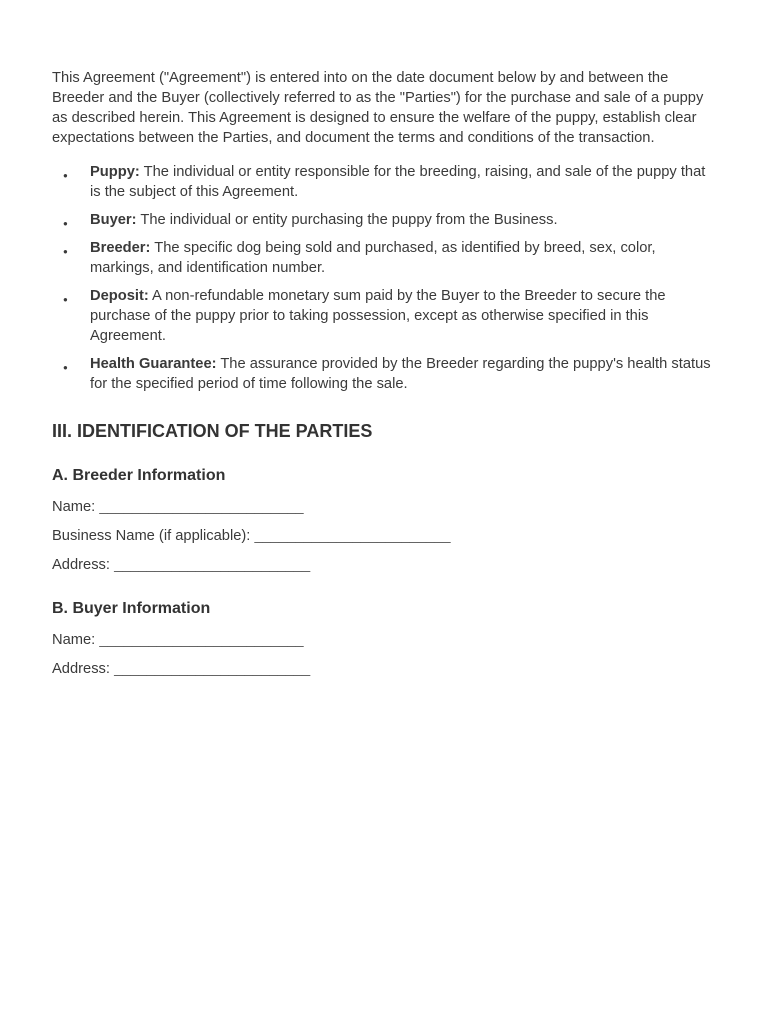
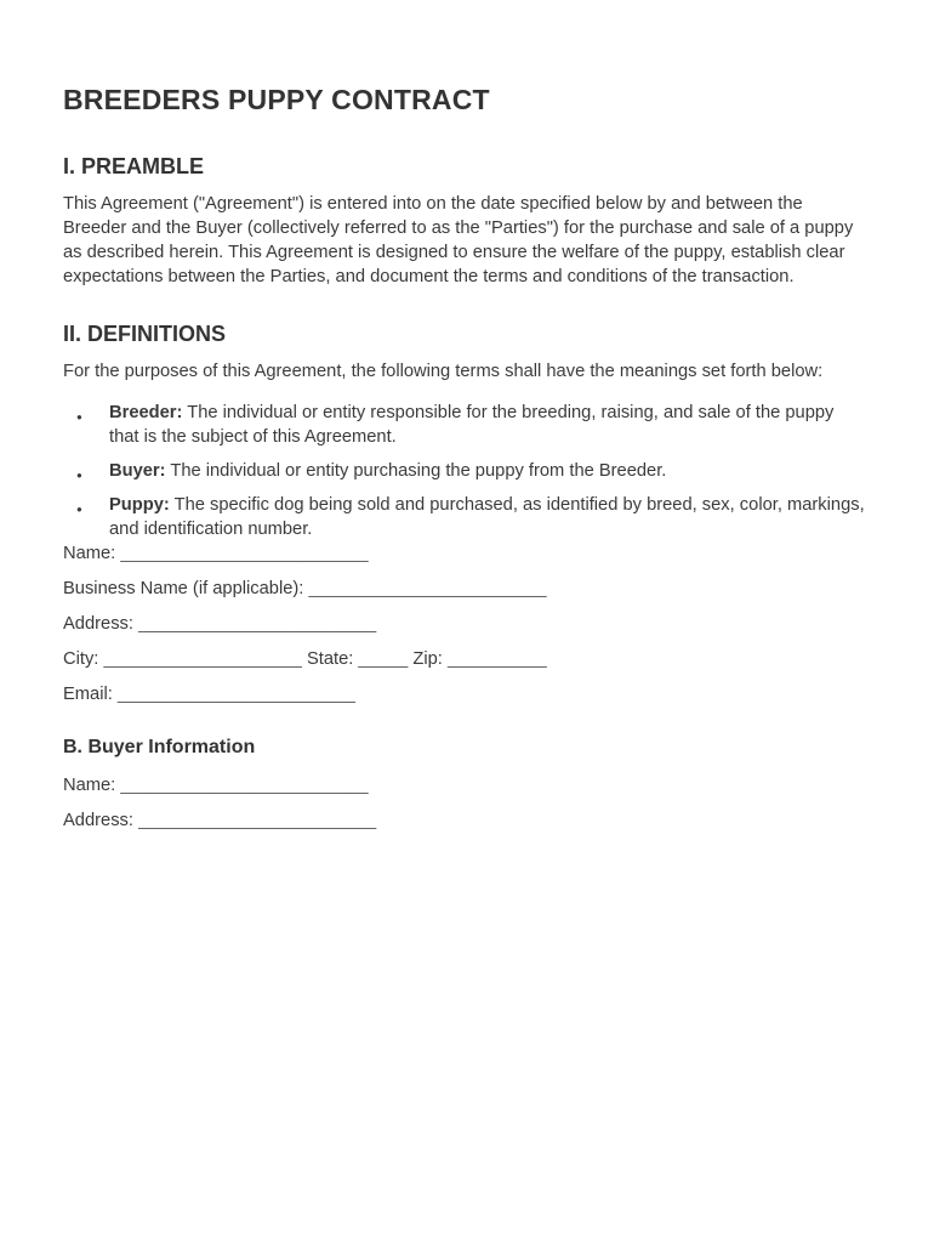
+ BREEDERS PUPPY CONTRACT
+ I. PREAMBLE
- This Agreement ("Agreement") is entered into on the date document below by and between the Breeder and the Buyer (collectively referred to as the "Parties") for the purchase and sale of a puppy as described herein. This Agreement is designed to ensure the welfare of the puppy, establish clear expectations between the Parties, and document the terms and conditions of the transaction.
+ This Agreement ("Agreement") is entered into on the date specified below by and between the Breeder and the Buyer (collectively referred to as the "Parties") for the purchase and sale of a puppy as described herein. This Agreement is designed to ensure the welfare of the puppy, establish clear expectations between the Parties, and document the terms and conditions of the transaction.
+ II. DEFINITIONS
+ For the purposes of this Agreement, the following terms shall have the meanings set forth below:
- Puppy: The individual or entity responsible for the breeding, raising, and sale of the puppy that is the subject of this Agreement.
+ Breeder: The individual or entity responsible for the breeding, raising, and sale of the puppy that is the subject of this Agreement.
- Buyer: The individual or entity purchasing the puppy from the Business.
+ Buyer: The individual or entity purchasing the puppy from the Breeder.
- Breeder: The specific dog being sold and purchased, as identified by breed, sex, color, markings, and identification number.
+ Puppy: The specific dog being sold and purchased, as identified by breed, sex, color, markings, and identification number.
- Deposit: A non-refundable monetary sum paid by the Buyer to the Breeder to secure the purchase of the puppy prior to taking possession, except as otherwise specified in this Agreement.
- Health Guarantee: The assurance provided by the Breeder regarding the puppy's health status for the specified period of time following the sale.
- III. IDENTIFICATION OF THE PARTIES
- A. Breeder Information
  Name: _________________________
  Business Name (if applicable): ________________________
  Address: ________________________
+ City: ____________________ State: _____ Zip: __________
+ Email: ________________________
  B. Buyer Information
  Name: _________________________
  Address: ________________________
